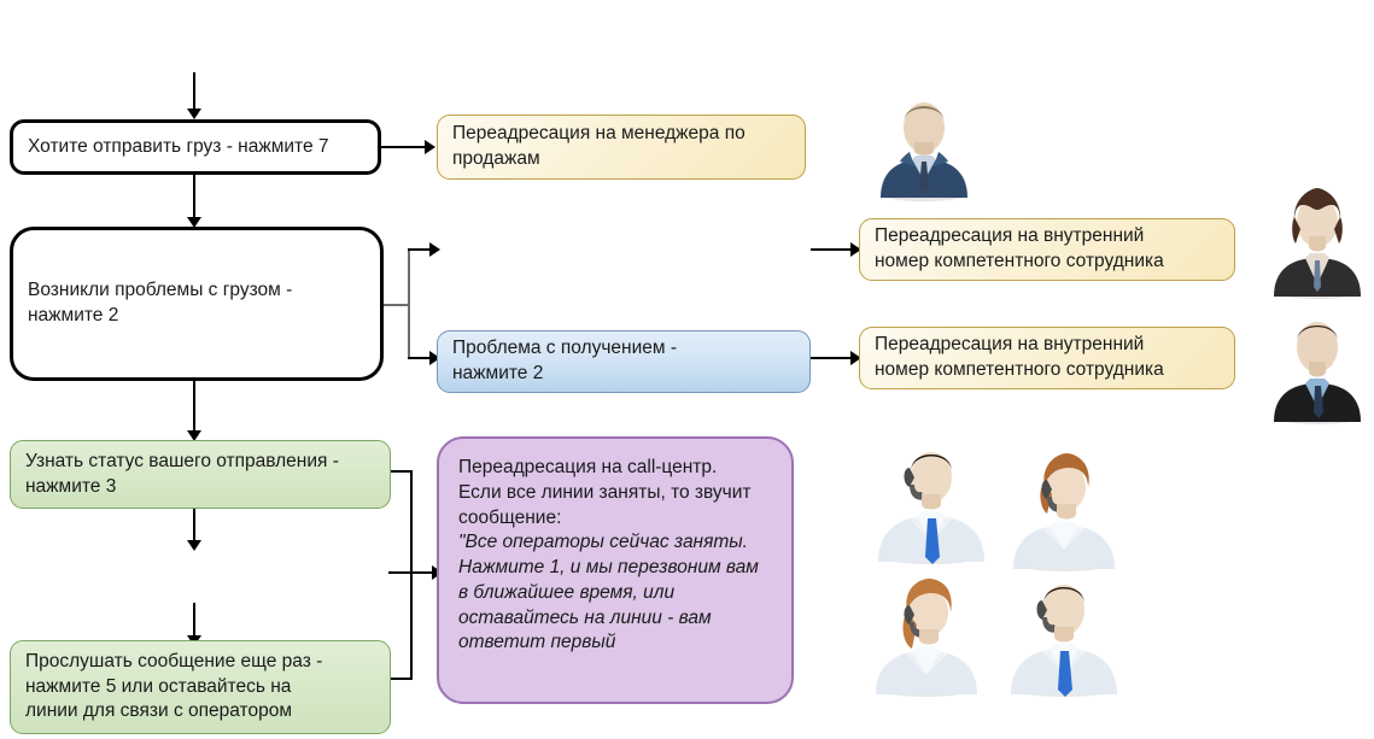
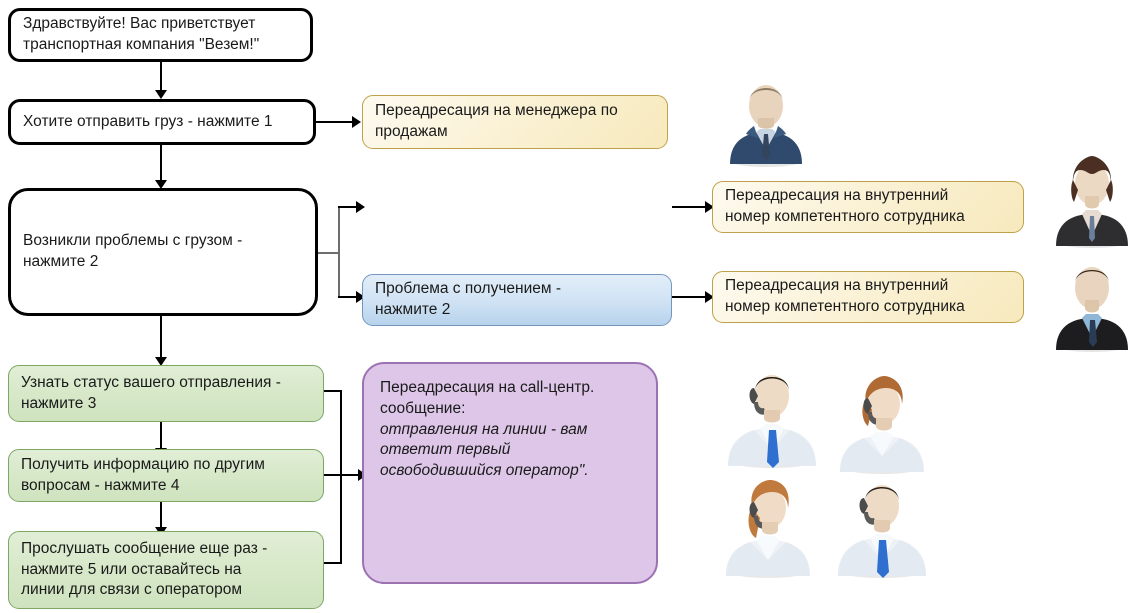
+ Здравствуйте! Вас приветствует
+ транспортная компания "Везем!"
- Хотите отправить груз - нажмите 7
+ Хотите отправить груз - нажмите 1
  Возникли проблемы с грузом -
  нажмите 2
  Узнать статус вашего отправления -
  нажмите 3
+ Получить информацию по другим
+ вопросам - нажмите 4
  Прослушать сообщение еще раз -
  нажмите 5 или оставайтесь на
  линии для связи с оператором
  Переадресация на менеджера по
  продажам
  Проблема с получением -
  нажмите 2
  Переадресация на внутренний
  номер компетентного сотрудника
  Переадресация на внутренний
  номер компетентного сотрудника
  Переадресация на call-центр.
- Если все линии заняты, то звучит
  сообщение:
- "Все операторы сейчас заняты.
- Нажмите 1, и мы перезвоним вам
- в ближайшее время, или
- оставайтесь на линии - вам
+ отправления на линии - вам
  ответит первый
+ освободившийся оператор".
